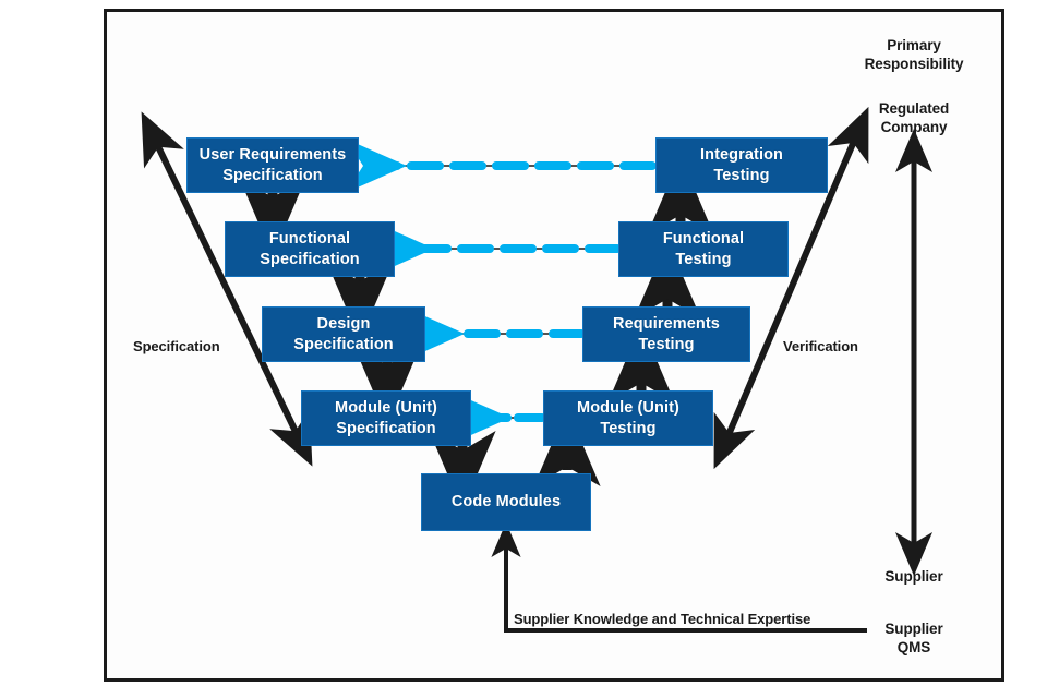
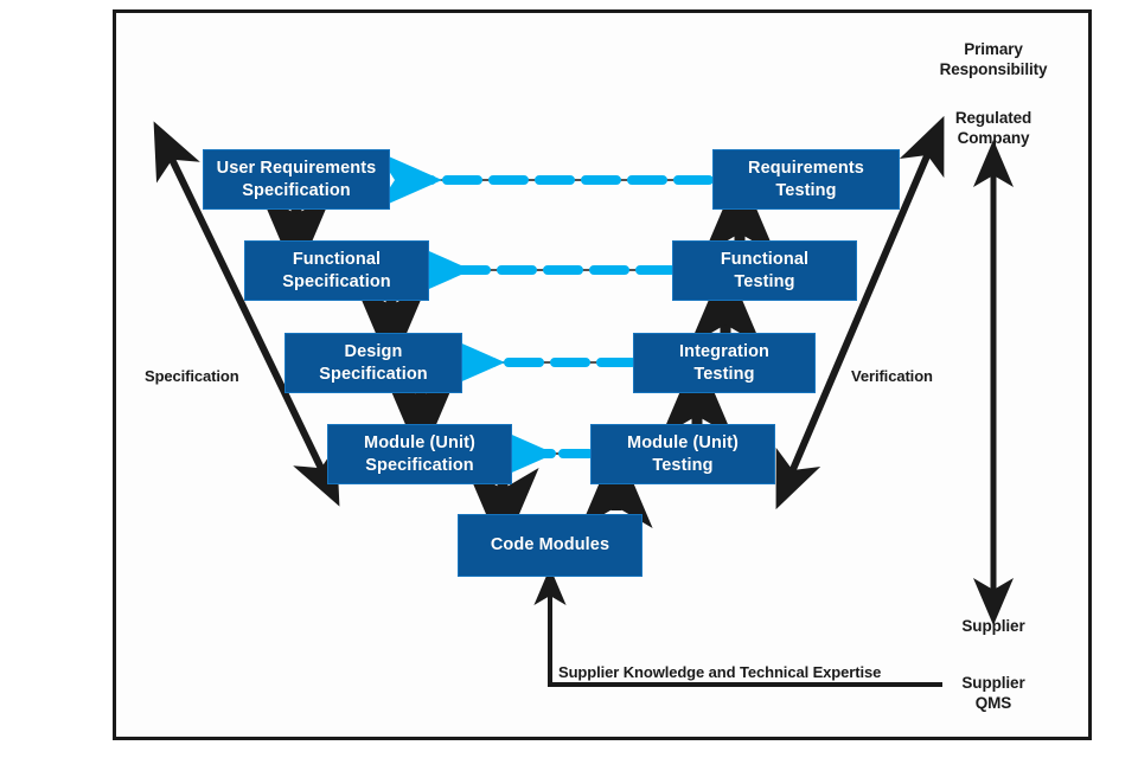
  User Requirements
  Specification
  Functional
  Specification
  Design
  Specification
  Module (Unit)
  Specification
- Integration
+ Requirements
  Testing
  Functional
  Testing
- Requirements
+ Integration
  Testing
  Module (Unit)
  Testing
  Code Modules
  Specification
  Verification
  Supplier Knowledge and Technical Expertise
  Primary
  Responsibility
  Regulated
  Company
  Supplier
  Supplier
  QMS
